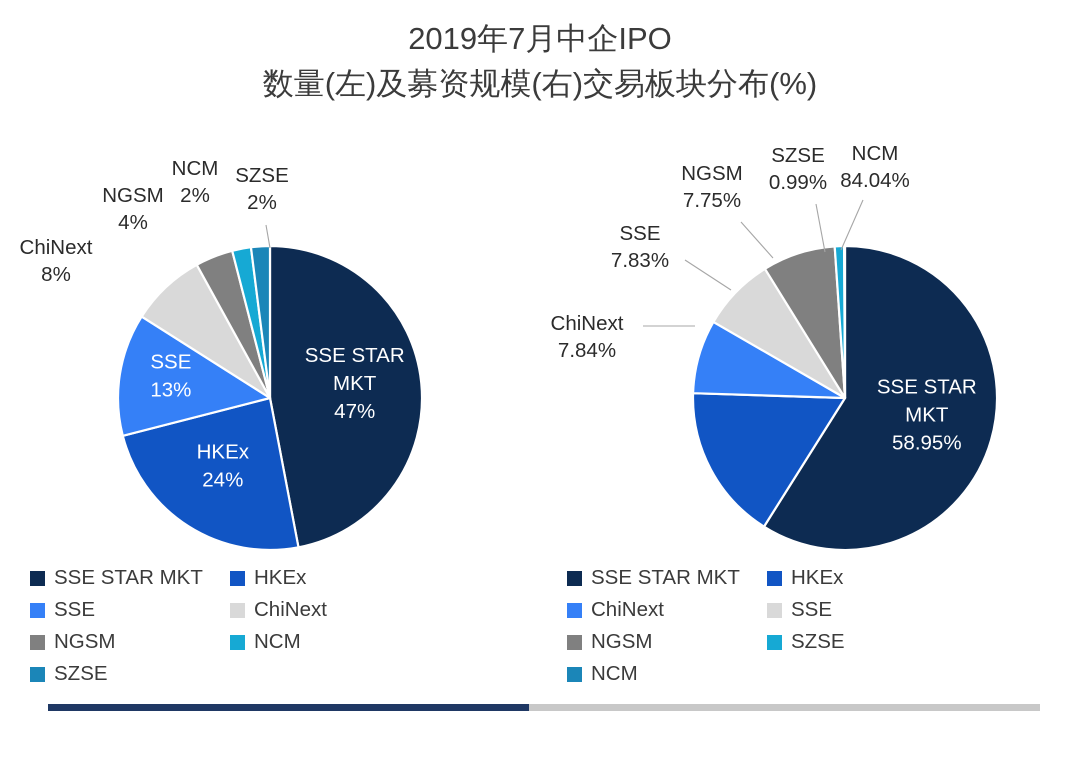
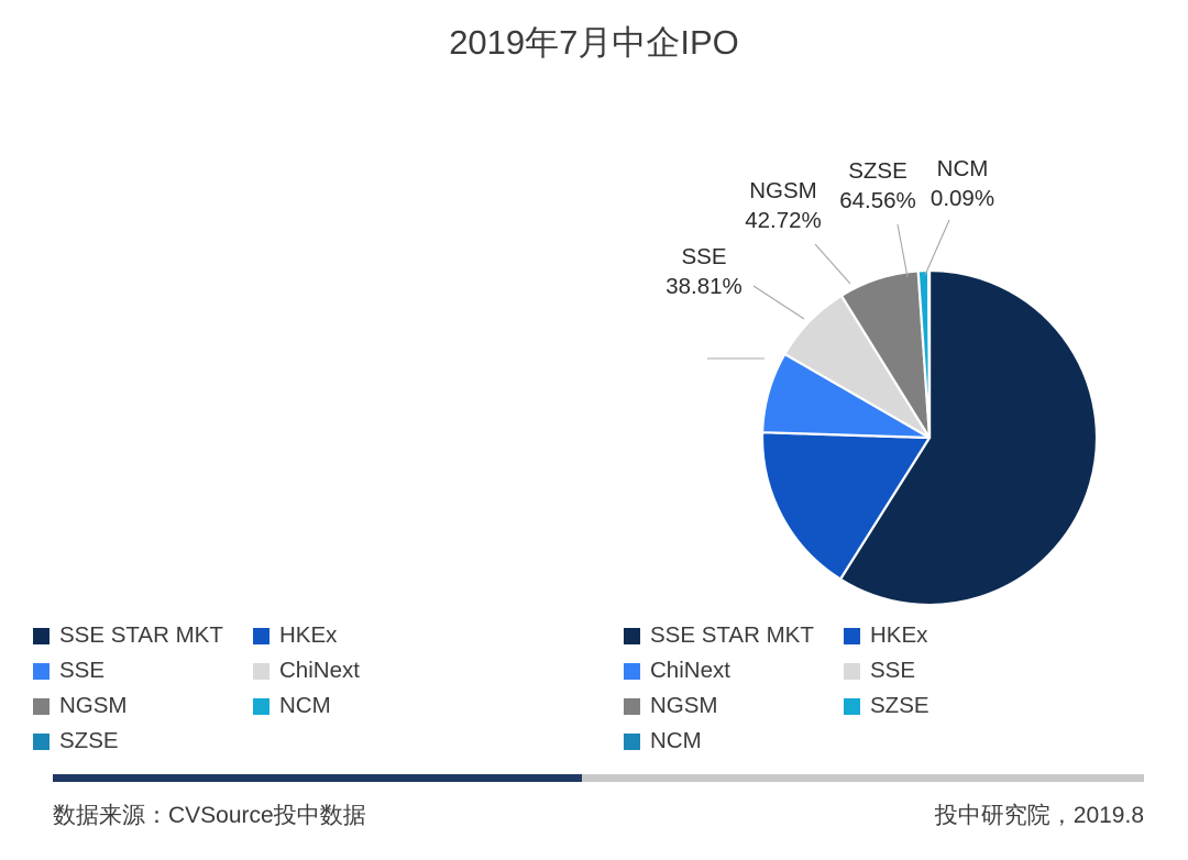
  2019年7月中企IPO
- 数量(左)及募资规模(右)交易板块分布(%)
- SSE STAR MKT 47%
- HKEx 24%
- SSE 13%
- ChiNext 8%
- NGSM 4%
- NCM 2%
- SZSE 2%
  SSE STAR MKT
  HKEx
  SSE
  ChiNext
  NGSM
  NCM
  SZSE
- SSE STAR MKT 58.95%
- ChiNext 7.84%
- SSE 7.83%
+ SSE 38.81%
- NGSM 7.75%
+ NGSM 42.72%
- SZSE 0.99%
+ SZSE 64.56%
- NCM 84.04%
+ NCM 0.09%
  SSE STAR MKT
  HKEx
  ChiNext
  SSE
  NGSM
  SZSE
  NCM
+ 数据来源：CVSource投中数据
+ 投中研究院，2019.8
